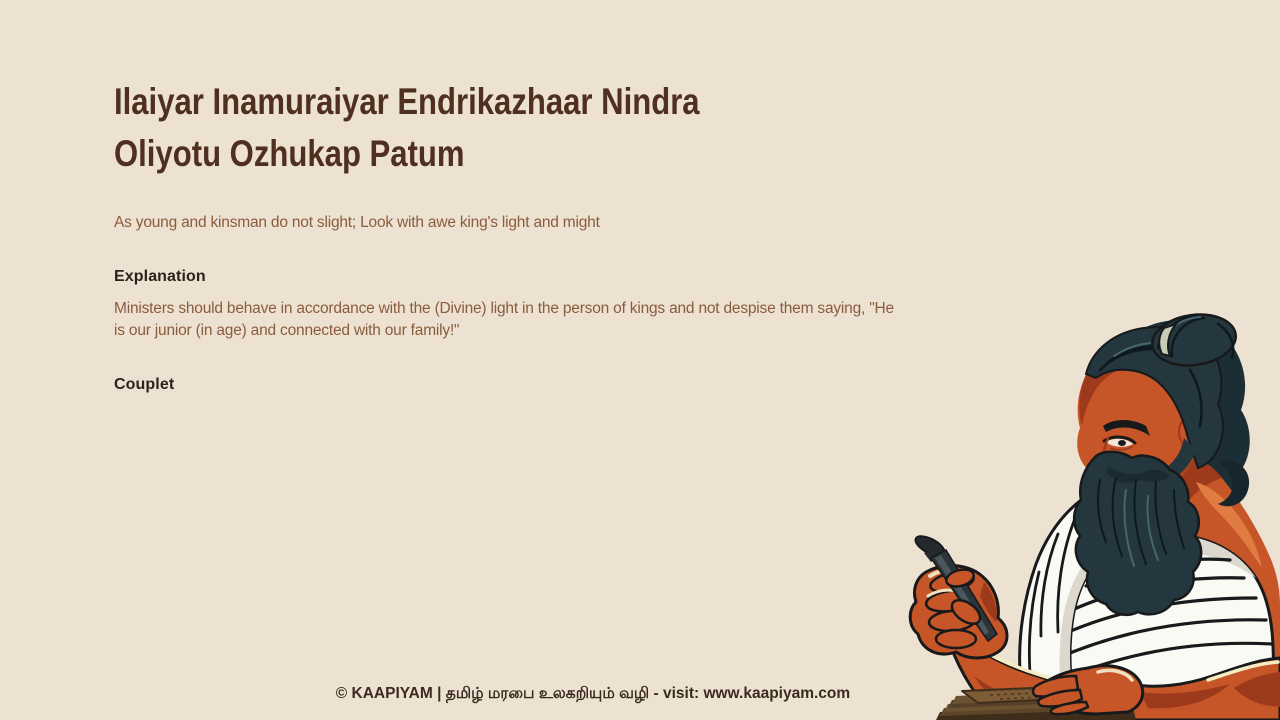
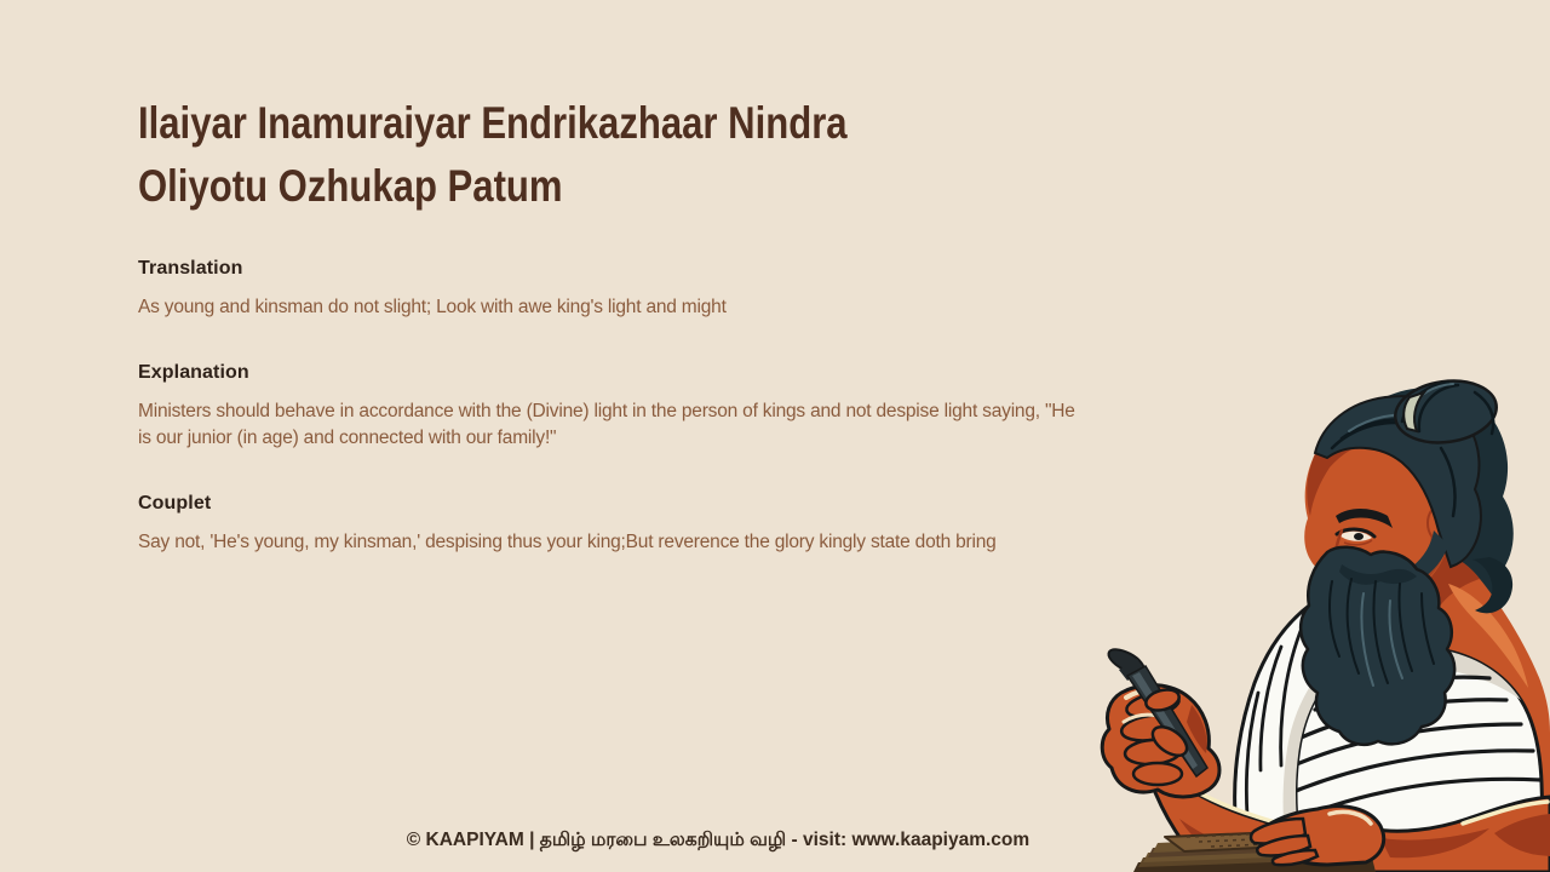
  Ilaiyar Inamuraiyar Endrikazhaar Nindra
  Oliyotu Ozhukap Patum
+ Translation
  As young and kinsman do not slight; Look with awe king's light and might
  Explanation
- Ministers should behave in accordance with the (Divine) light in the person of kings and not despise them saying, "He is our junior (in age) and connected with our family!"
+ Ministers should behave in accordance with the (Divine) light in the person of kings and not despise light saying, "He is our junior (in age) and connected with our family!"
  Couplet
+ Say not, 'He's young, my kinsman,' despising thus your king;But reverence the glory kingly state doth bring
  © KAAPIYAM | தமிழ் மரபை உலகறியும் வழி - visit: www.kaapiyam.com
